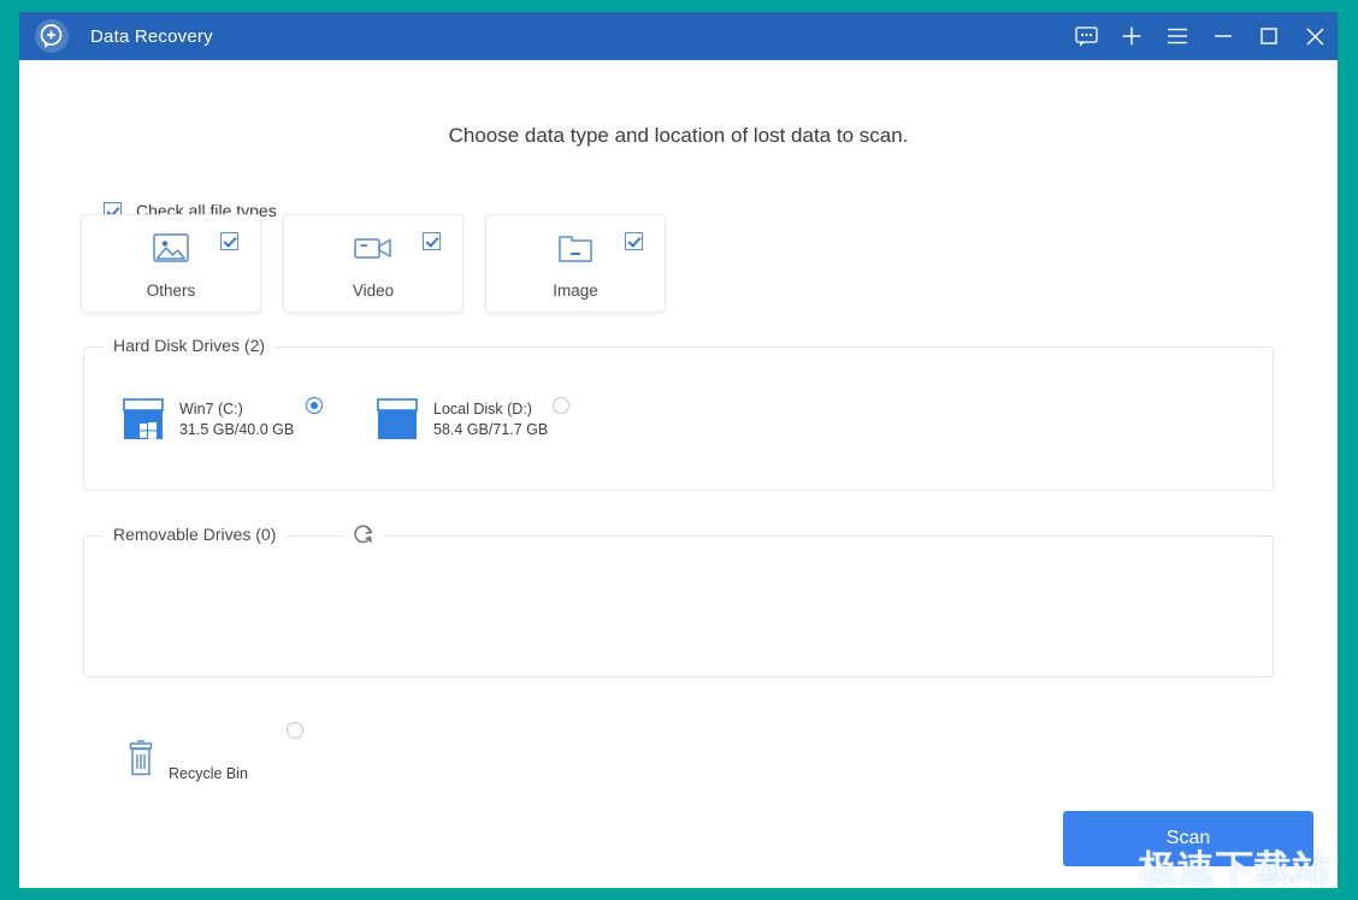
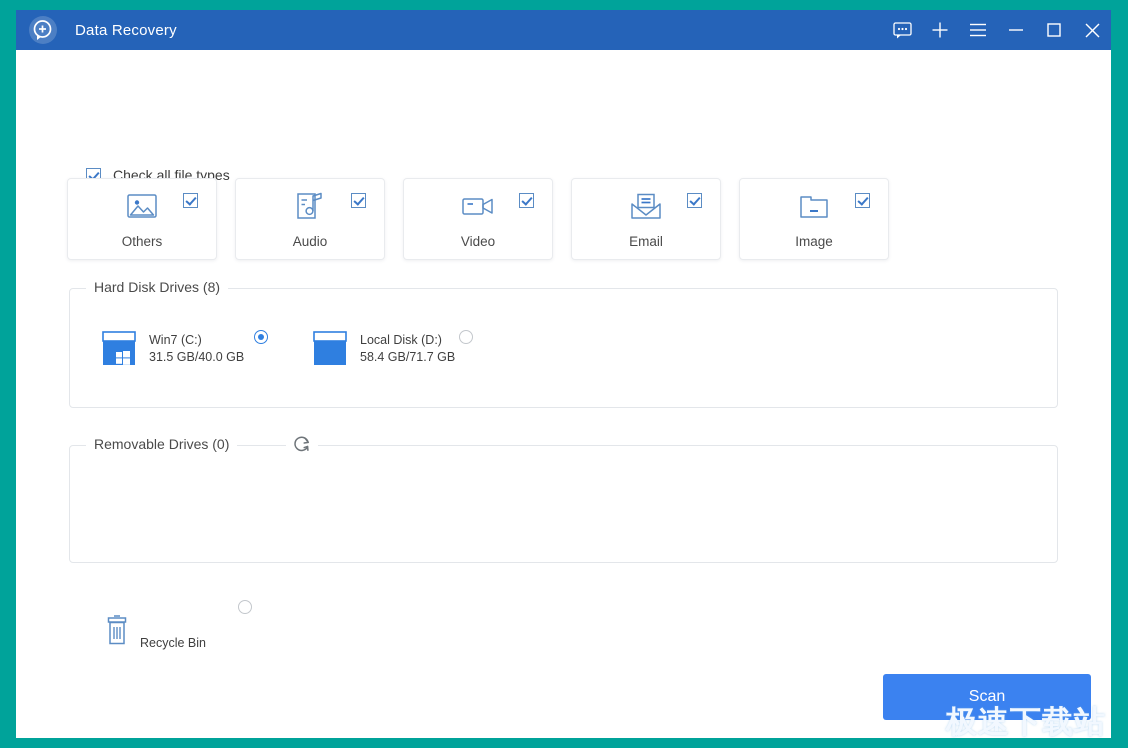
  Data Recovery
- Choose data type and location of lost data to scan.
  Check all file types
  Others
+ Audio
  Video
+ Email
  Image
- Hard Disk Drives (2)
+ Hard Disk Drives (8)
  Win7 (C:)
  31.5 GB/40.0 GB
  Local Disk (D:)
  58.4 GB/71.7 GB
  Removable Drives (0)
  Recycle Bin
  Scan
  极速下载站
